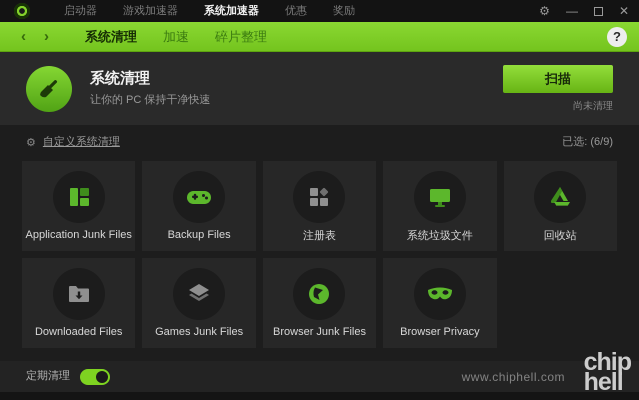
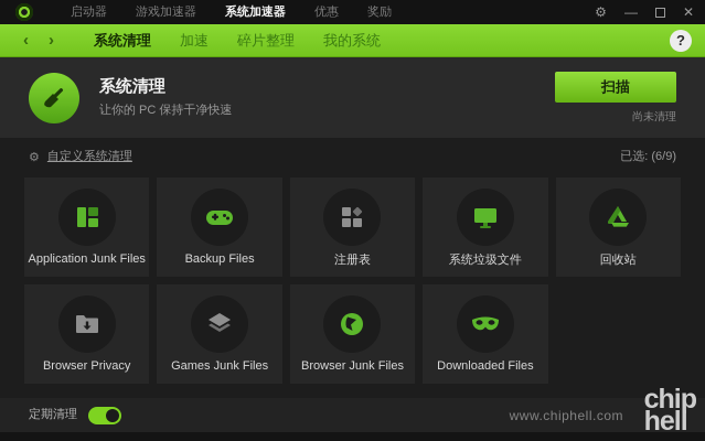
  启动器
  游戏加速器
  系统加速器
  优惠
  奖励
  ⚙
  —
  ✕
  ‹
  ›
  系统清理
  加速
  碎片整理
+ 我的系统
  ?
  系统清理
  让你的 PC 保持干净快速
  扫描
  尚未清理
  ⚙
  自定义系统清理
  已选: (6/9)
  Application Junk Files
  Backup Files
  注册表
  系统垃圾文件
  回收站
- Downloaded Files
+ Browser Privacy
  Games Junk Files
  Browser Junk Files
- Browser Privacy
+ Downloaded Files
  定期清理
  www.chiphell.com
  chip
  hell
